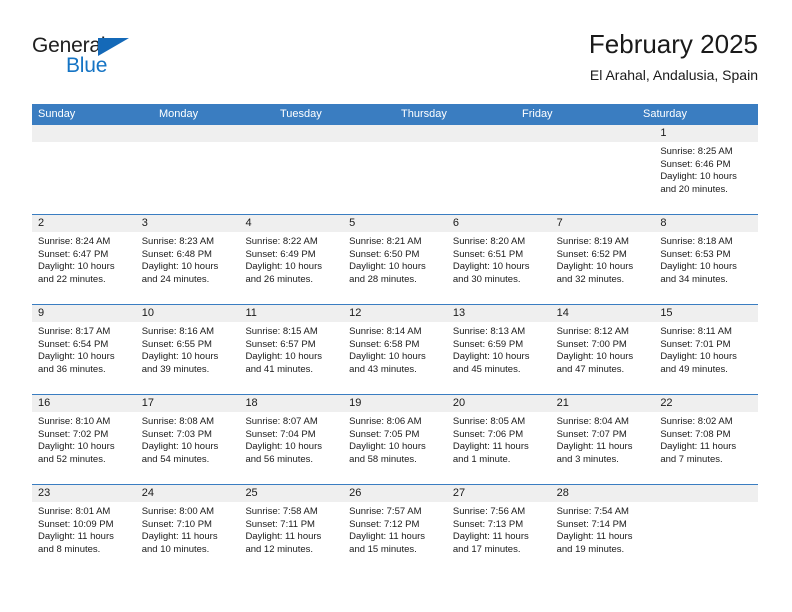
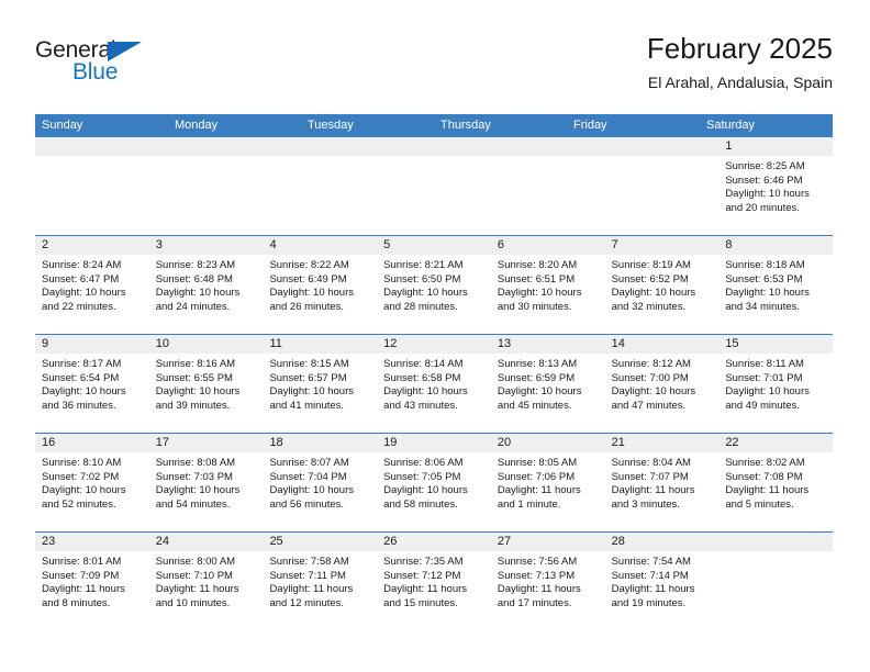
  General
  Blue
  February 2025
  El Arahal, Andalusia, Spain
  Sunday
  Monday
  Tuesday
  Thursday
  Friday
  Saturday
  1
  Sunrise: 8:25 AM
  Sunset: 6:46 PM
  Daylight: 10 hours
  and 20 minutes.
  2
  Sunrise: 8:24 AM
  Sunset: 6:47 PM
  Daylight: 10 hours
  and 22 minutes.
  3
  Sunrise: 8:23 AM
  Sunset: 6:48 PM
  Daylight: 10 hours
  and 24 minutes.
  4
  Sunrise: 8:22 AM
  Sunset: 6:49 PM
  Daylight: 10 hours
  and 26 minutes.
  5
  Sunrise: 8:21 AM
  Sunset: 6:50 PM
  Daylight: 10 hours
  and 28 minutes.
  6
  Sunrise: 8:20 AM
  Sunset: 6:51 PM
  Daylight: 10 hours
  and 30 minutes.
  7
  Sunrise: 8:19 AM
  Sunset: 6:52 PM
  Daylight: 10 hours
  and 32 minutes.
  8
  Sunrise: 8:18 AM
  Sunset: 6:53 PM
  Daylight: 10 hours
  and 34 minutes.
  9
  Sunrise: 8:17 AM
  Sunset: 6:54 PM
  Daylight: 10 hours
  and 36 minutes.
  10
  Sunrise: 8:16 AM
  Sunset: 6:55 PM
  Daylight: 10 hours
  and 39 minutes.
  11
  Sunrise: 8:15 AM
  Sunset: 6:57 PM
  Daylight: 10 hours
  and 41 minutes.
  12
  Sunrise: 8:14 AM
  Sunset: 6:58 PM
  Daylight: 10 hours
  and 43 minutes.
  13
  Sunrise: 8:13 AM
  Sunset: 6:59 PM
  Daylight: 10 hours
  and 45 minutes.
  14
  Sunrise: 8:12 AM
  Sunset: 7:00 PM
  Daylight: 10 hours
  and 47 minutes.
  15
  Sunrise: 8:11 AM
  Sunset: 7:01 PM
  Daylight: 10 hours
  and 49 minutes.
  16
  Sunrise: 8:10 AM
  Sunset: 7:02 PM
  Daylight: 10 hours
  and 52 minutes.
  17
  Sunrise: 8:08 AM
  Sunset: 7:03 PM
  Daylight: 10 hours
  and 54 minutes.
  18
  Sunrise: 8:07 AM
  Sunset: 7:04 PM
  Daylight: 10 hours
  and 56 minutes.
  19
  Sunrise: 8:06 AM
  Sunset: 7:05 PM
  Daylight: 10 hours
  and 58 minutes.
  20
  Sunrise: 8:05 AM
  Sunset: 7:06 PM
  Daylight: 11 hours
  and 1 minute.
  21
  Sunrise: 8:04 AM
  Sunset: 7:07 PM
  Daylight: 11 hours
  and 3 minutes.
  22
  Sunrise: 8:02 AM
  Sunset: 7:08 PM
  Daylight: 11 hours
- and 7 minutes.
+ and 5 minutes.
  23
  Sunrise: 8:01 AM
- Sunset: 10:09 PM
+ Sunset: 7:09 PM
  Daylight: 11 hours
  and 8 minutes.
  24
  Sunrise: 8:00 AM
  Sunset: 7:10 PM
  Daylight: 11 hours
  and 10 minutes.
  25
  Sunrise: 7:58 AM
  Sunset: 7:11 PM
  Daylight: 11 hours
  and 12 minutes.
  26
- Sunrise: 7:57 AM
+ Sunrise: 7:35 AM
  Sunset: 7:12 PM
  Daylight: 11 hours
  and 15 minutes.
  27
  Sunrise: 7:56 AM
  Sunset: 7:13 PM
  Daylight: 11 hours
  and 17 minutes.
  28
  Sunrise: 7:54 AM
  Sunset: 7:14 PM
  Daylight: 11 hours
  and 19 minutes.
